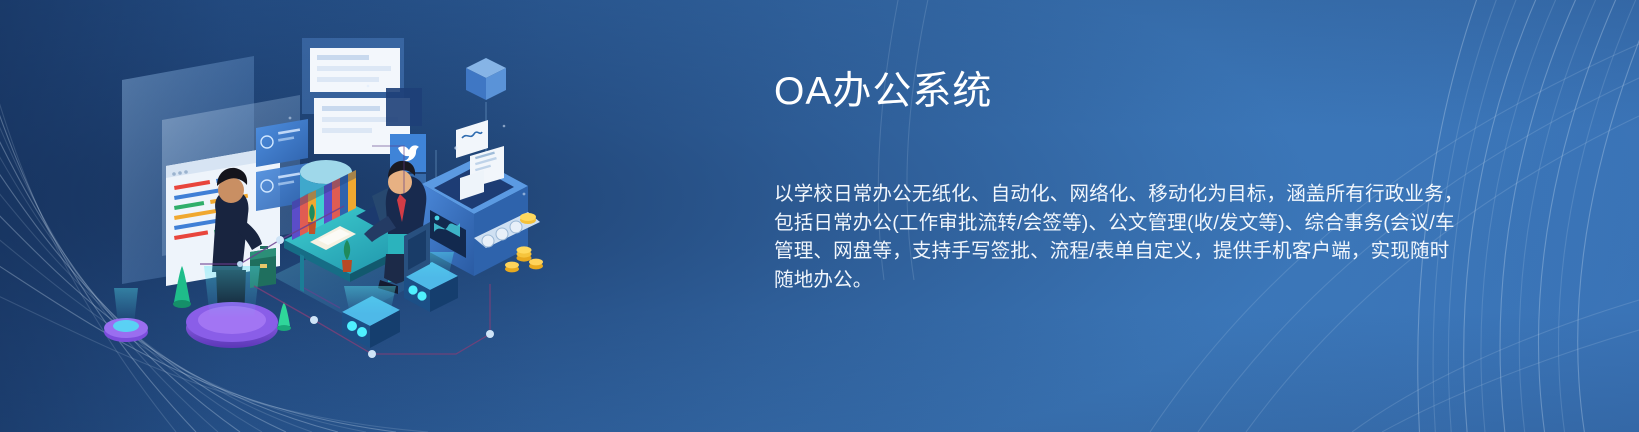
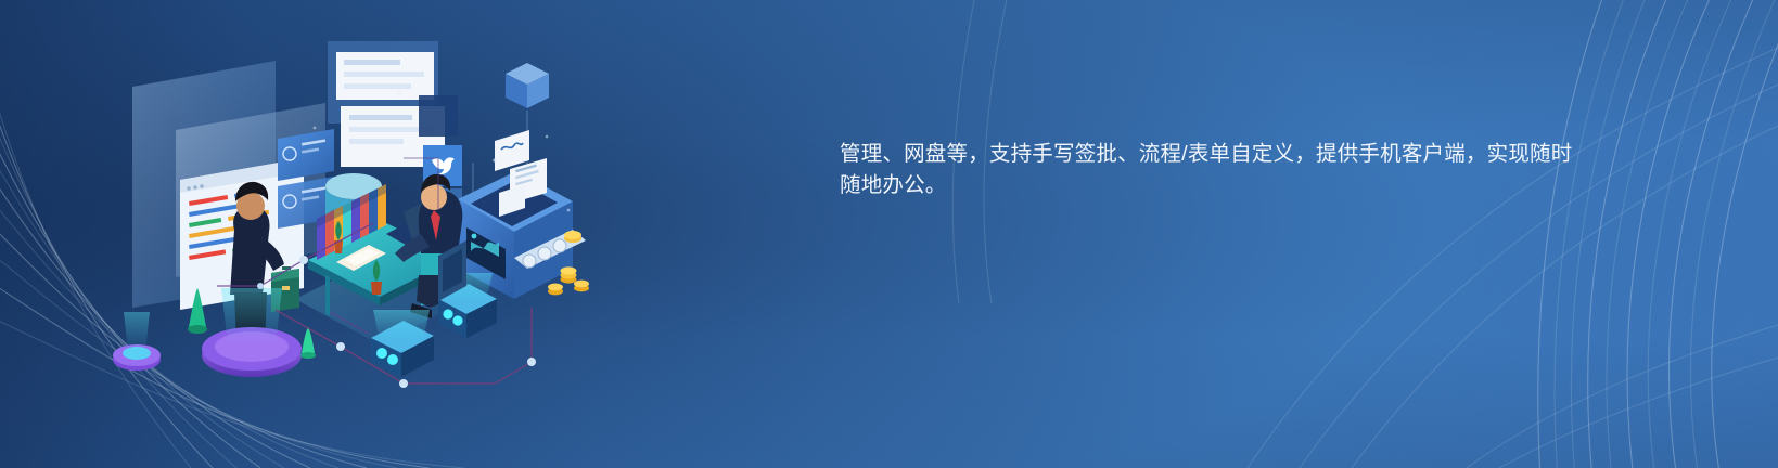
- OA办公系统
- 以学校日常办公无纸化、自动化、网络化、移动化为目标，涵盖所有行政业务，
- 包括日常办公(工作审批流转/会签等)、公文管理(收/发文等)、综合事务(会议/车
  管理、网盘等，支持手写签批、流程/表单自定义，提供手机客户端，实现随时
  随地办公。
